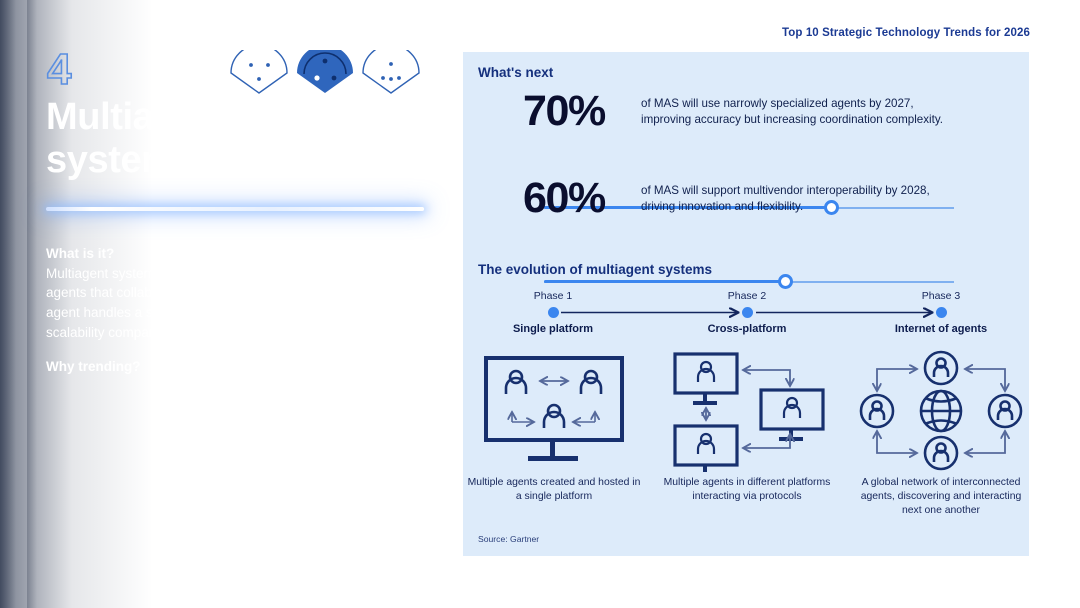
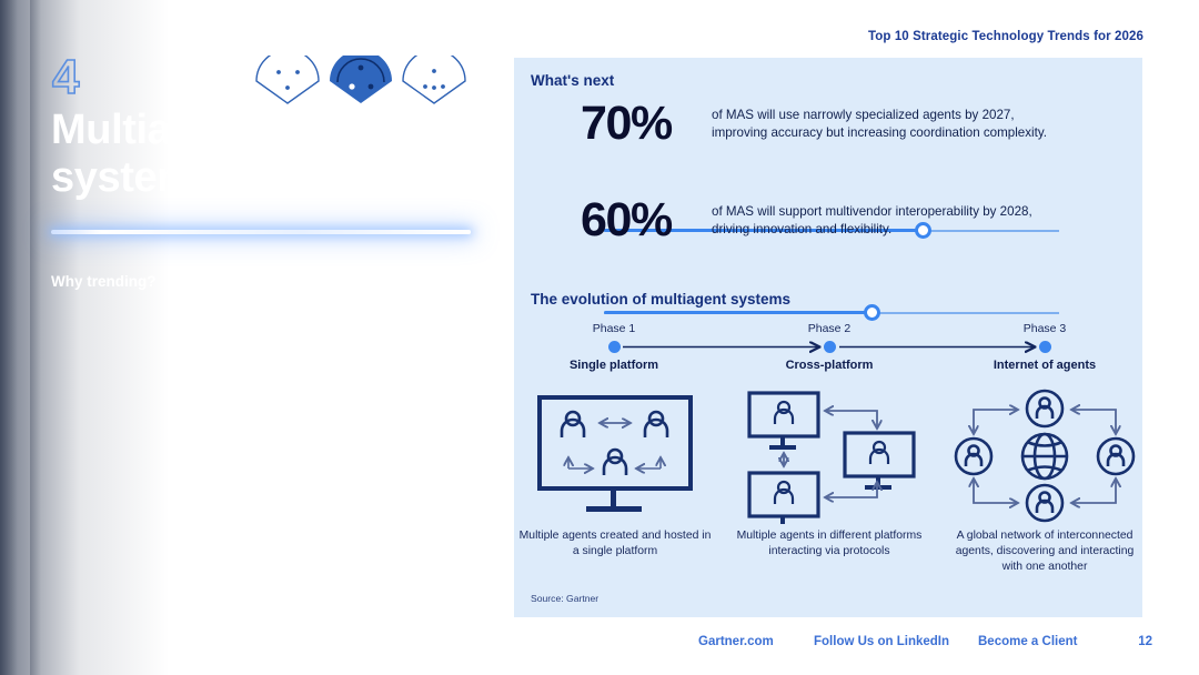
  4
  Multiagent
  systems
- What is it?
- Multiagent systems (MAS) use collections of specialized AI agents that collaborate to complete complex workflows. Each agent handles a specific task, improving efficiency and scalability compared to monolithic AI solutions.
  Why trending?
  Top 10 Strategic Technology Trends for 2026
  What's next
  70%
  of MAS will use narrowly specialized agents by 2027, improving accuracy but increasing coordination complexity.
  60%
  of MAS will support multivendor interoperability by 2028, driving innovation and flexibility.
  The evolution of multiagent systems
  Phase 1
  Phase 2
  Phase 3
  Single platform
  Cross-platform
  Internet of agents
  Multiple agents created and hosted in a single platform
  Multiple agents in different platforms interacting via protocols
- A global network of interconnected agents, discovering and interacting next one another
+ A global network of interconnected agents, discovering and interacting with one another
  Source: Gartner
+ Gartner.com
+ Follow Us on LinkedIn
+ Become a Client
+ 12
